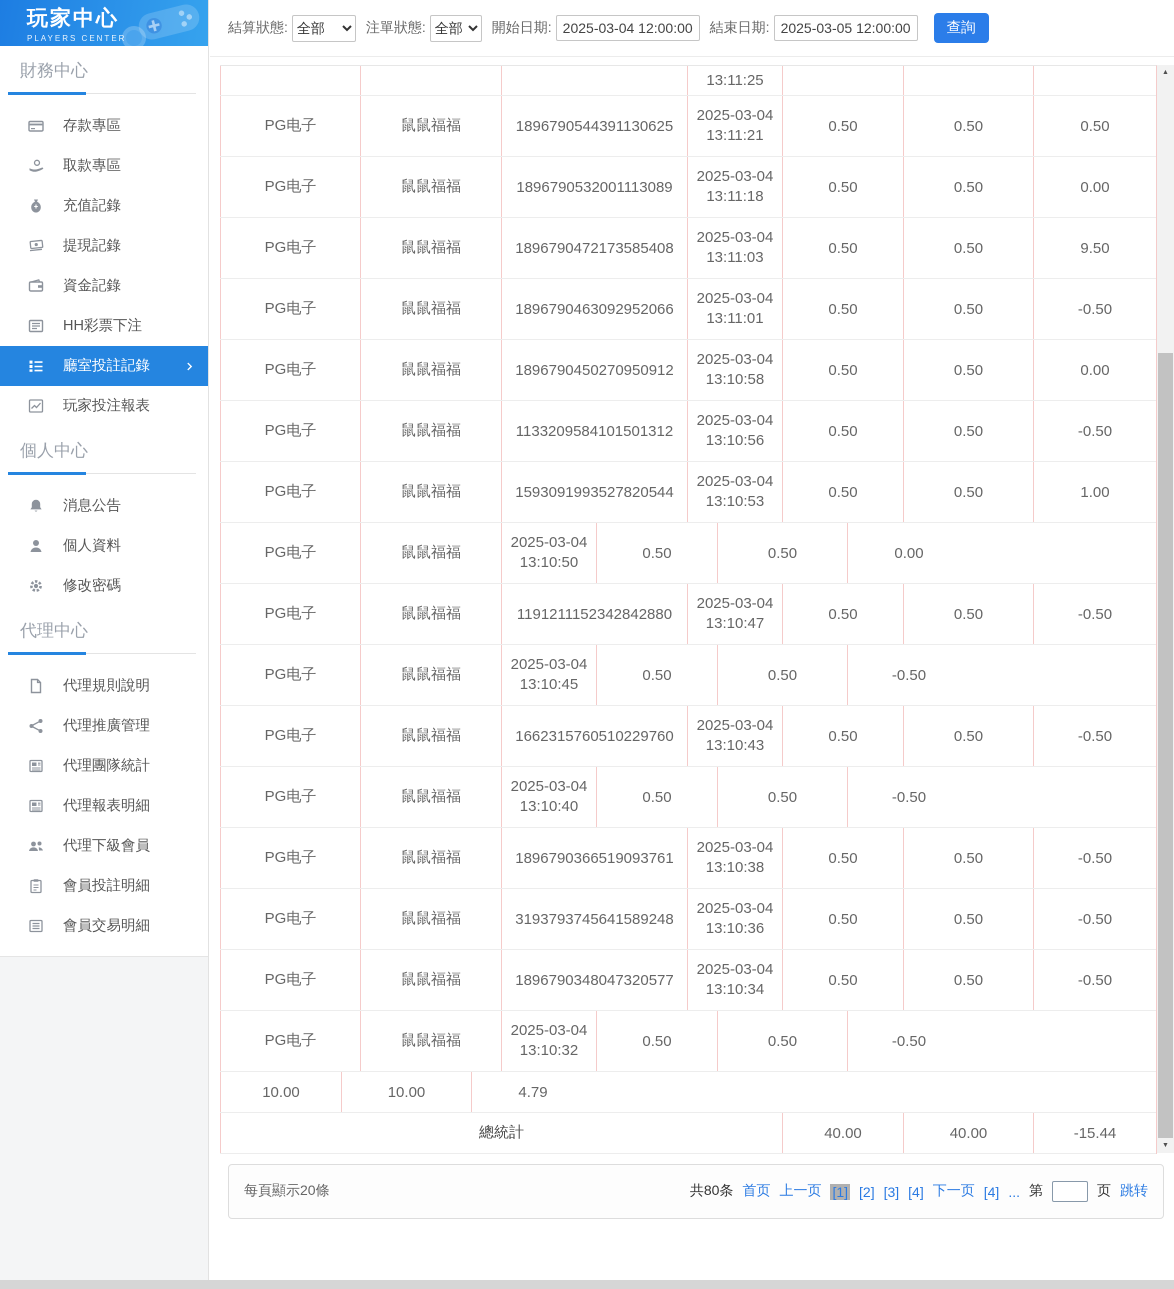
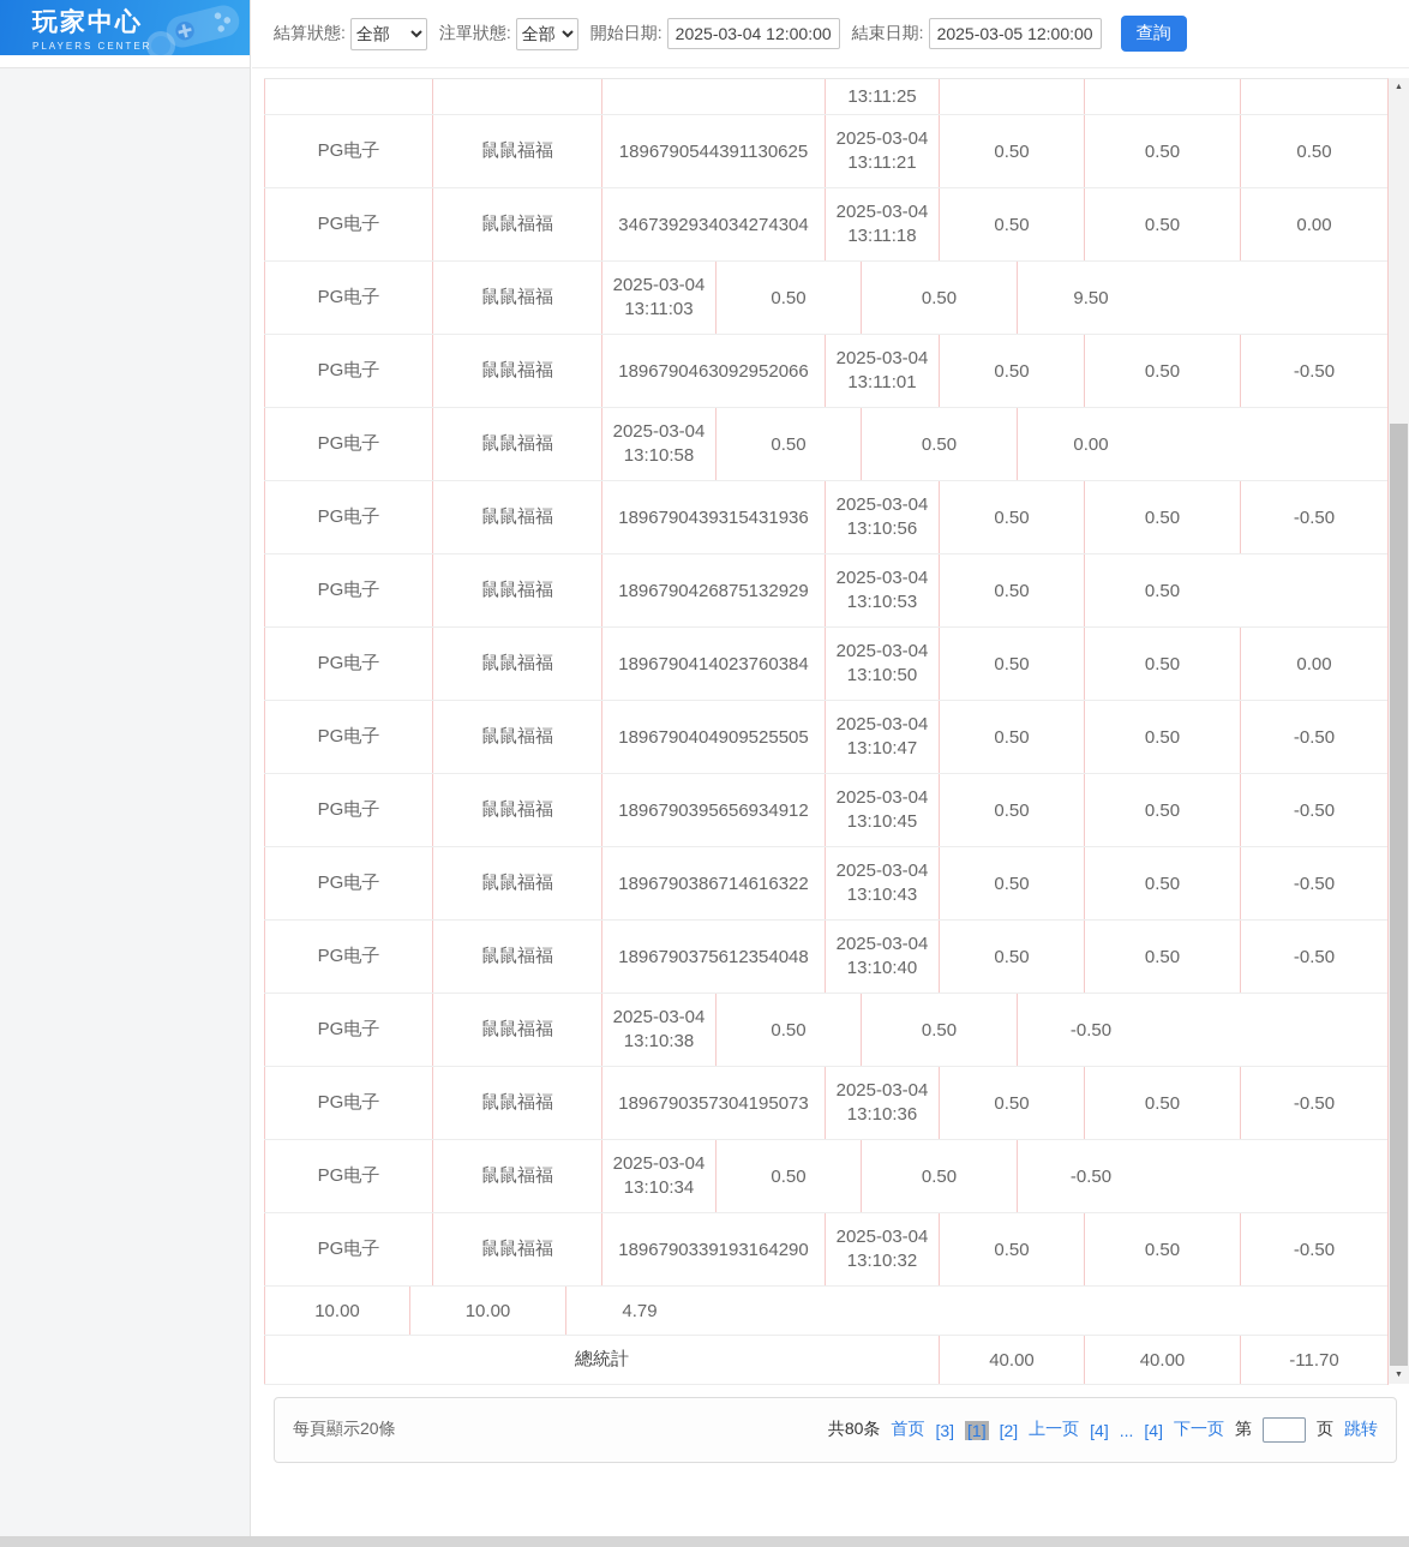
  玩家中心
  PLAYERS CENTER
- 財務中心
- 存款專區
- 取款專區
- 充值記錄
- 提現記錄
- 資金記錄
- HH彩票下注
- 廳室投註記錄
- 玩家投注報表
- 個人中心
- 消息公告
- 個人資料
- 修改密碼
- 代理中心
- 代理規則說明
- 代理推廣管理
- 代理團隊統計
- 代理報表明細
- 代理下級會員
- 會員投註明細
- 會員交易明細
  結算狀態:
  全部
  注單狀態:
  全部
  開始日期:
  2025-03-04 12:00:00
  結束日期:
  2025-03-05 12:00:00
  查詢
  13:11:25
  PG电子
  鼠鼠福福
  1896790544391130625
  2025-03-04
  13:11:21
  0.50
  0.50
  0.50
  PG电子
  鼠鼠福福
- 1896790532001113089
+ 3467392934034274304
  2025-03-04
  13:11:18
  0.50
  0.50
  0.00
  PG电子
  鼠鼠福福
- 1896790472173585408
  2025-03-04
  13:11:03
  0.50
  0.50
  9.50
  PG电子
  鼠鼠福福
  1896790463092952066
  2025-03-04
  13:11:01
  0.50
  0.50
  -0.50
  PG电子
  鼠鼠福福
- 1896790450270950912
  2025-03-04
  13:10:58
  0.50
  0.50
  0.00
  PG电子
  鼠鼠福福
- 1133209584101501312
+ 1896790439315431936
  2025-03-04
  13:10:56
  0.50
  0.50
  -0.50
  PG电子
  鼠鼠福福
- 1593091993527820544
+ 1896790426875132929
  2025-03-04
  13:10:53
  0.50
  0.50
- 1.00
  PG电子
  鼠鼠福福
+ 1896790414023760384
  2025-03-04
  13:10:50
  0.50
  0.50
  0.00
  PG电子
  鼠鼠福福
- 1191211152342842880
+ 1896790404909525505
  2025-03-04
  13:10:47
  0.50
  0.50
  -0.50
  PG电子
  鼠鼠福福
+ 1896790395656934912
  2025-03-04
  13:10:45
  0.50
  0.50
  -0.50
  PG电子
  鼠鼠福福
- 1662315760510229760
+ 1896790386714616322
  2025-03-04
  13:10:43
  0.50
  0.50
  -0.50
  PG电子
  鼠鼠福福
+ 1896790375612354048
  2025-03-04
  13:10:40
  0.50
  0.50
  -0.50
  PG电子
  鼠鼠福福
- 1896790366519093761
  2025-03-04
  13:10:38
  0.50
  0.50
  -0.50
  PG电子
  鼠鼠福福
- 3193793745641589248
+ 1896790357304195073
  2025-03-04
  13:10:36
  0.50
  0.50
  -0.50
  PG电子
  鼠鼠福福
- 1896790348047320577
  2025-03-04
  13:10:34
  0.50
  0.50
  -0.50
  PG电子
  鼠鼠福福
+ 1896790339193164290
  2025-03-04
  13:10:32
  0.50
  0.50
  -0.50
  10.00
  10.00
  4.79
  總統計
  40.00
  40.00
- -15.44
+ -11.70
  每頁顯示20條
  共80条
  首页
- 上一页
+ [3]
  [1]
  [2]
- [3]
+ 上一页
  [4]
- 下一页
+ ...
  [4]
- ...
+ 下一页
  第
  页
  跳转
